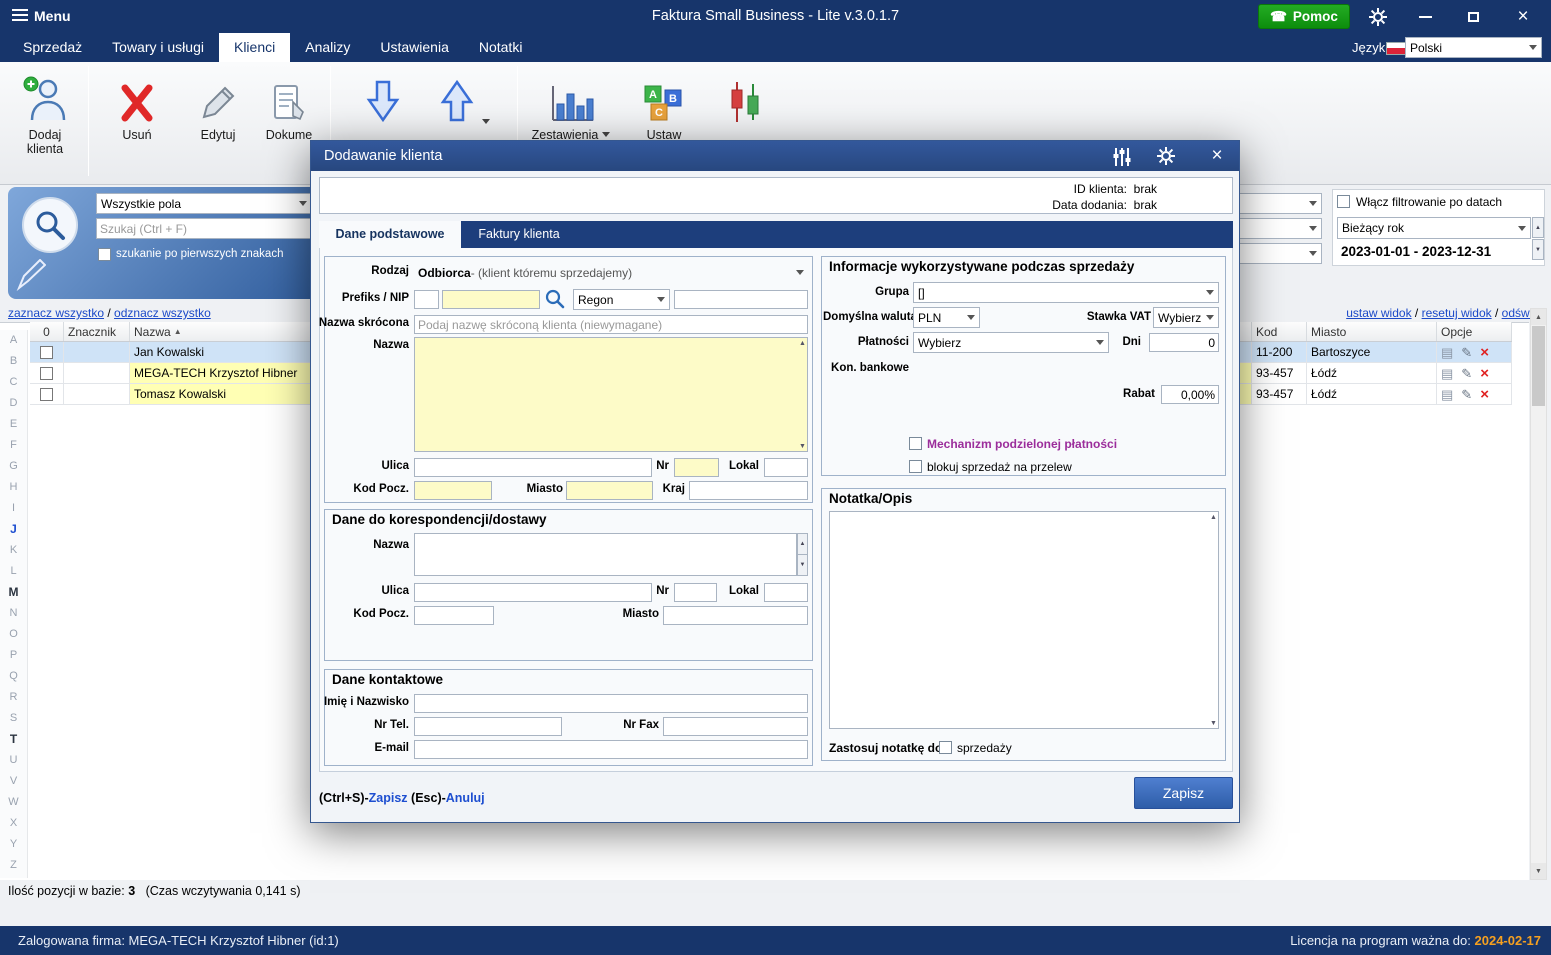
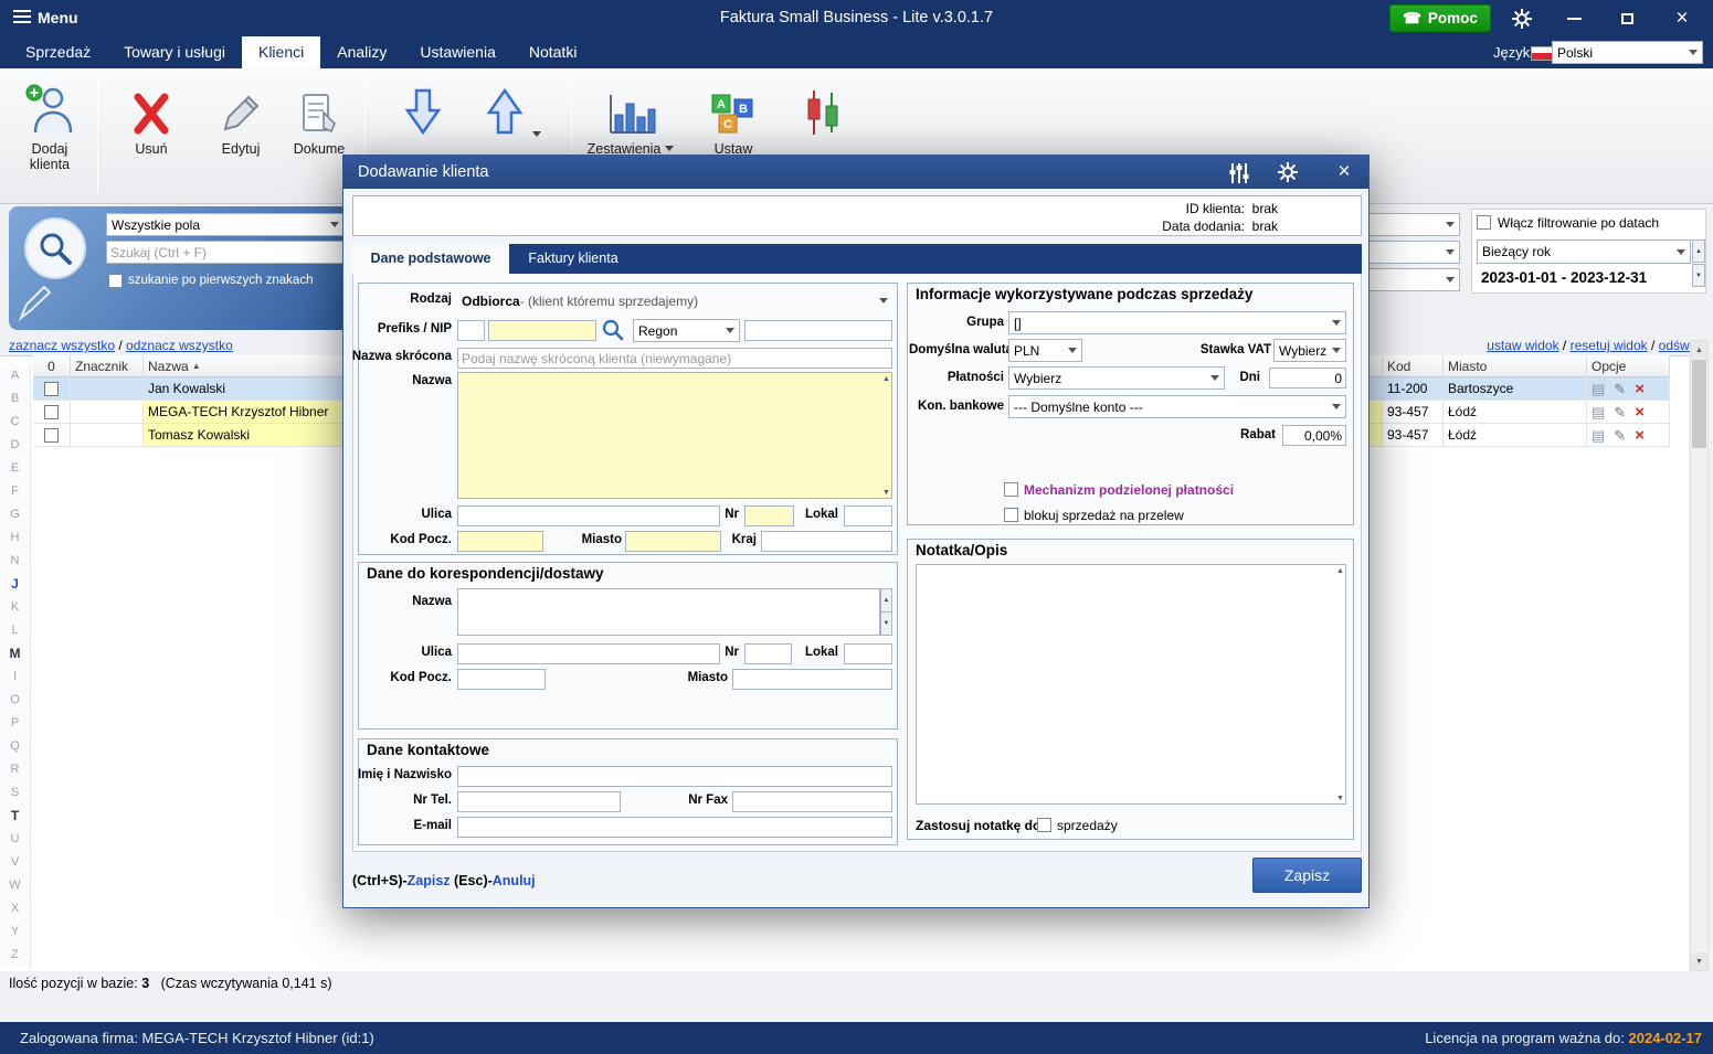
  Menu
  Faktura Small Business - Lite v.3.0.1.7
  ☎
  Pomoc
  ×
  Sprzedaż
  Towary i usługi
  Klienci
  Analizy
  Ustawienia
  Notatki
  Język
  Polski
  Dodaj
  klienta
  Usuń
  Edytuj
  Dokume
  Zestawienia
  A
  B
  C
  Ustaw
  Wszystkie pola
  Szukaj (Ctrl + F)
  szukanie po pierwszych znakach
  Włącz filtrowanie po datach
  Bieżący rok
  2023-01-01 - 2023-12-31
  zaznacz wszystko / odznacz wszystko
  ustaw widok / resetuj widok / odśw
  A
  B
  C
  D
  E
  F
  G
  H
- I
+ N
  J
  K
  L
  M
- N
+ I
  O
  P
  Q
  R
  S
  T
  U
  V
  W
  X
  Y
  Z
  0
  Znacznik
  Nazwa
  ▲
  Kod
  Miasto
  Opcje
  Jan Kowalski
  11-200
  Bartoszyce
  ▤
  ✎
  ×
  MEGA-TECH Krzysztof Hibner
  93-457
  Łódź
  ▤
  ✎
  ×
  Tomasz Kowalski
  93-457
  Łódź
  ▤
  ✎
  ×
  Ilość pozycji w bazie: 3 (Czas wczytywania 0,141 s)
  Zalogowana firma: MEGA-TECH Krzysztof Hibner (id:1)
  Licencja na program ważna do: 2024-02-17
  Dodawanie klienta
  ×
  ID klienta: brak
  Data dodania: brak
  Dane podstawowe
  Faktury klienta
  Rodzaj
  Odbiorca
  - (klient któremu sprzedajemy)
  Prefiks / NIP
  Regon
  Nazwa skrócona
  Podaj nazwę skróconą klienta (niewymagane)
  Nazwa
  Ulica
  Nr
  Lokal
  Kod Pocz.
  Miasto
  Kraj
  Dane do korespondencji/dostawy
  Nazwa
  Ulica
  Nr
  Lokal
  Kod Pocz.
  Miasto
  Dane kontaktowe
  Imię i Nazwisko
  Nr Tel.
  Nr Fax
  E-mail
  Informacje wykorzystywane podczas sprzedaży
  Grupa
  []
  Domyślna walut
  PLN
  Stawka VAT
  Wybierz
  Płatności
  Wybierz
  Dni
  0
  Kon. bankowe
+ --- Domyślne konto ---
  Rabat
  0,00%
  Mechanizm podzielonej płatności
  blokuj sprzedaż na przelew
  Notatka/Opis
  Zastosuj notatkę d
  sprzedaży
  (Ctrl+S)-Zapisz (Esc)-Anuluj
  Zapisz
